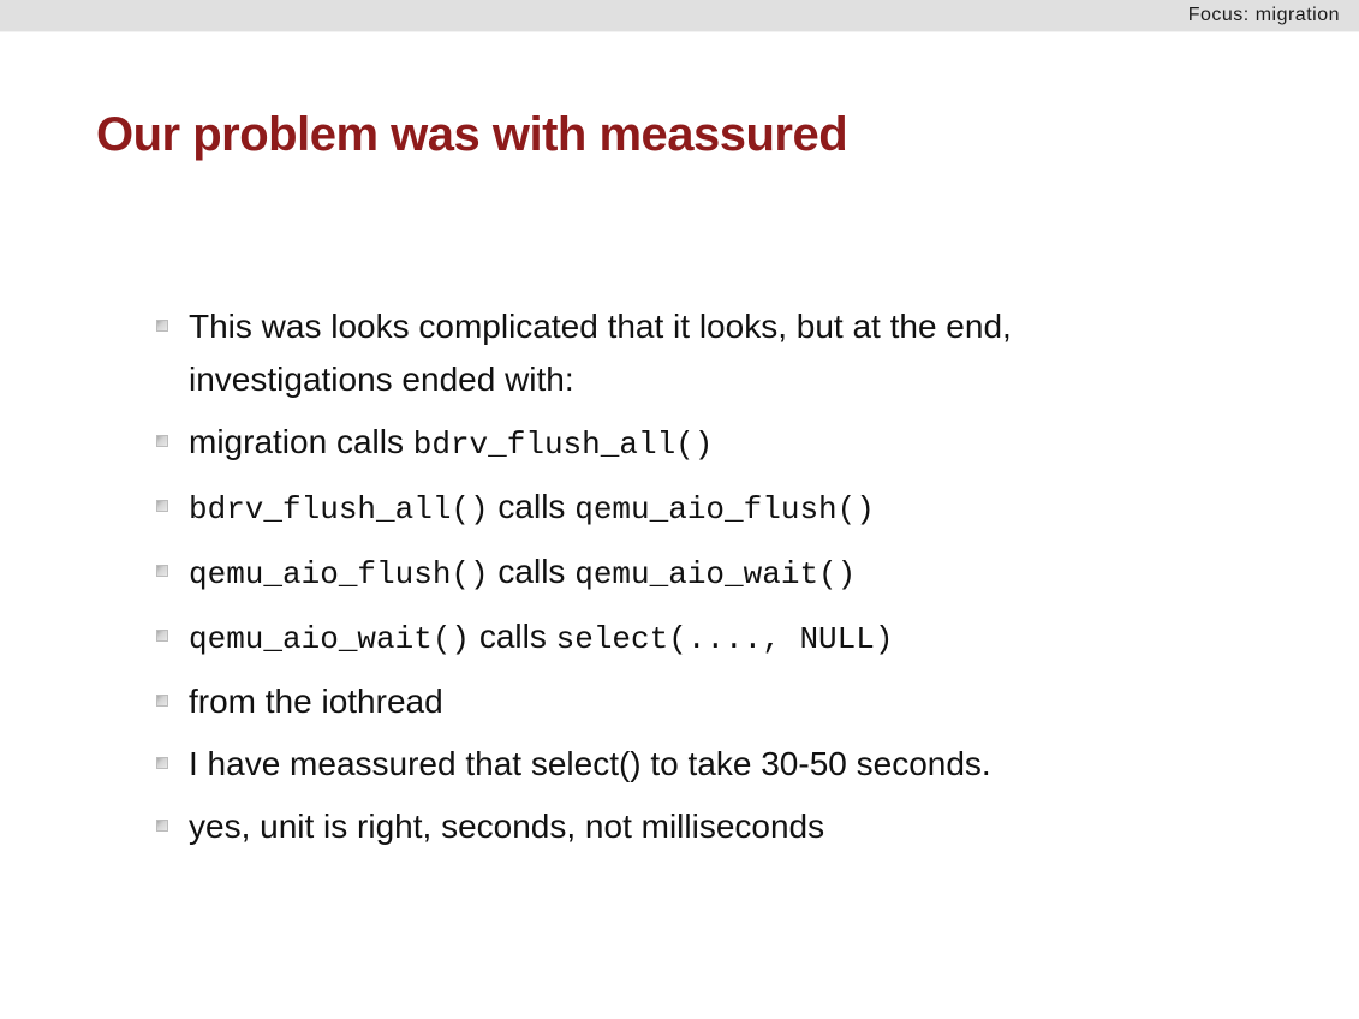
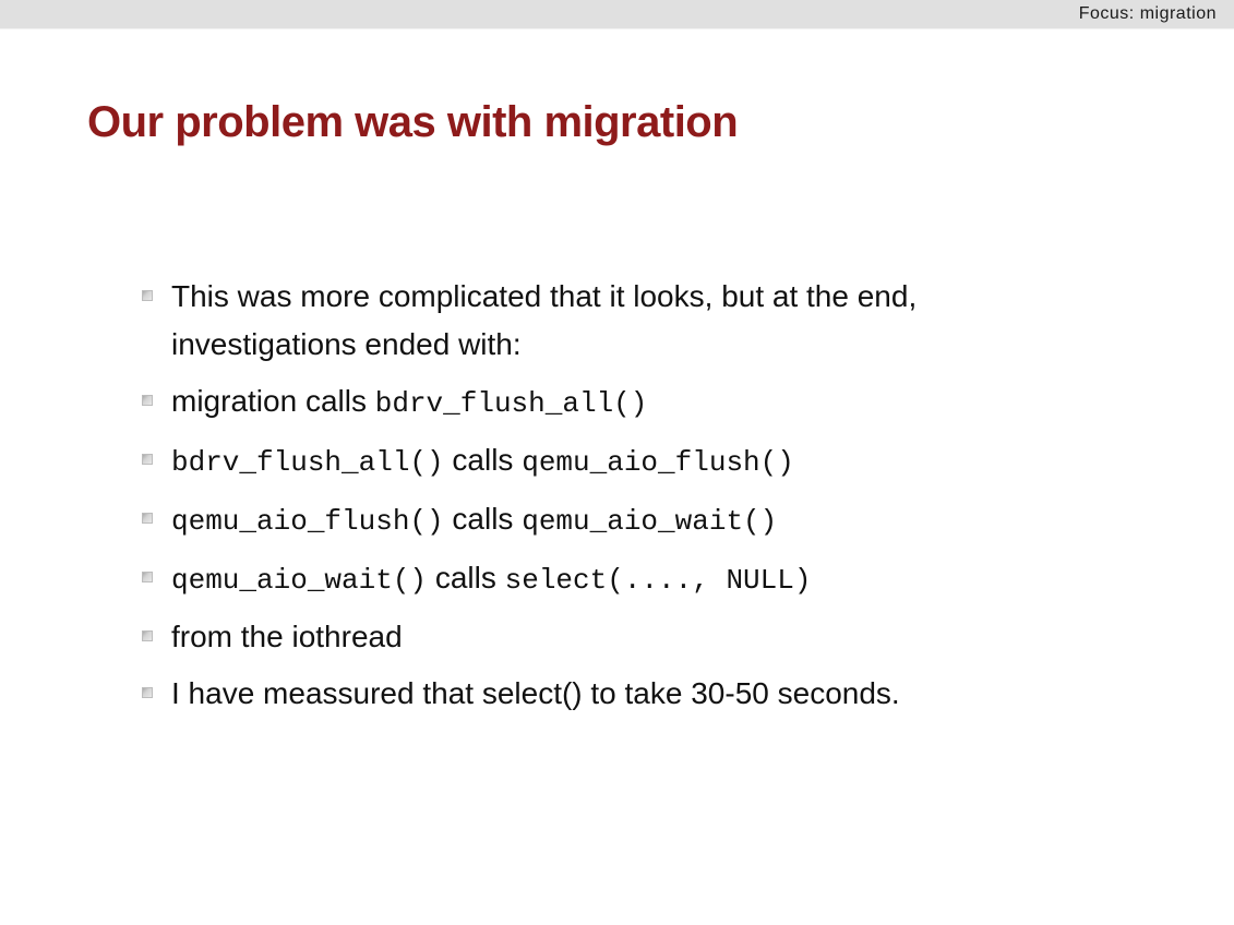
  Focus: migration
- Our problem was with meassured
+ Our problem was with migration
- This was looks complicated that it looks, but at the end, investigations ended with:
+ This was more complicated that it looks, but at the end, investigations ended with:
  migration calls bdrv_flush_all()
  bdrv_flush_all() calls qemu_aio_flush()
  qemu_aio_flush() calls qemu_aio_wait()
  qemu_aio_wait() calls select(...., NULL)
  from the iothread
  I have meassured that select() to take 30-50 seconds.
- yes, unit is right, seconds, not milliseconds
